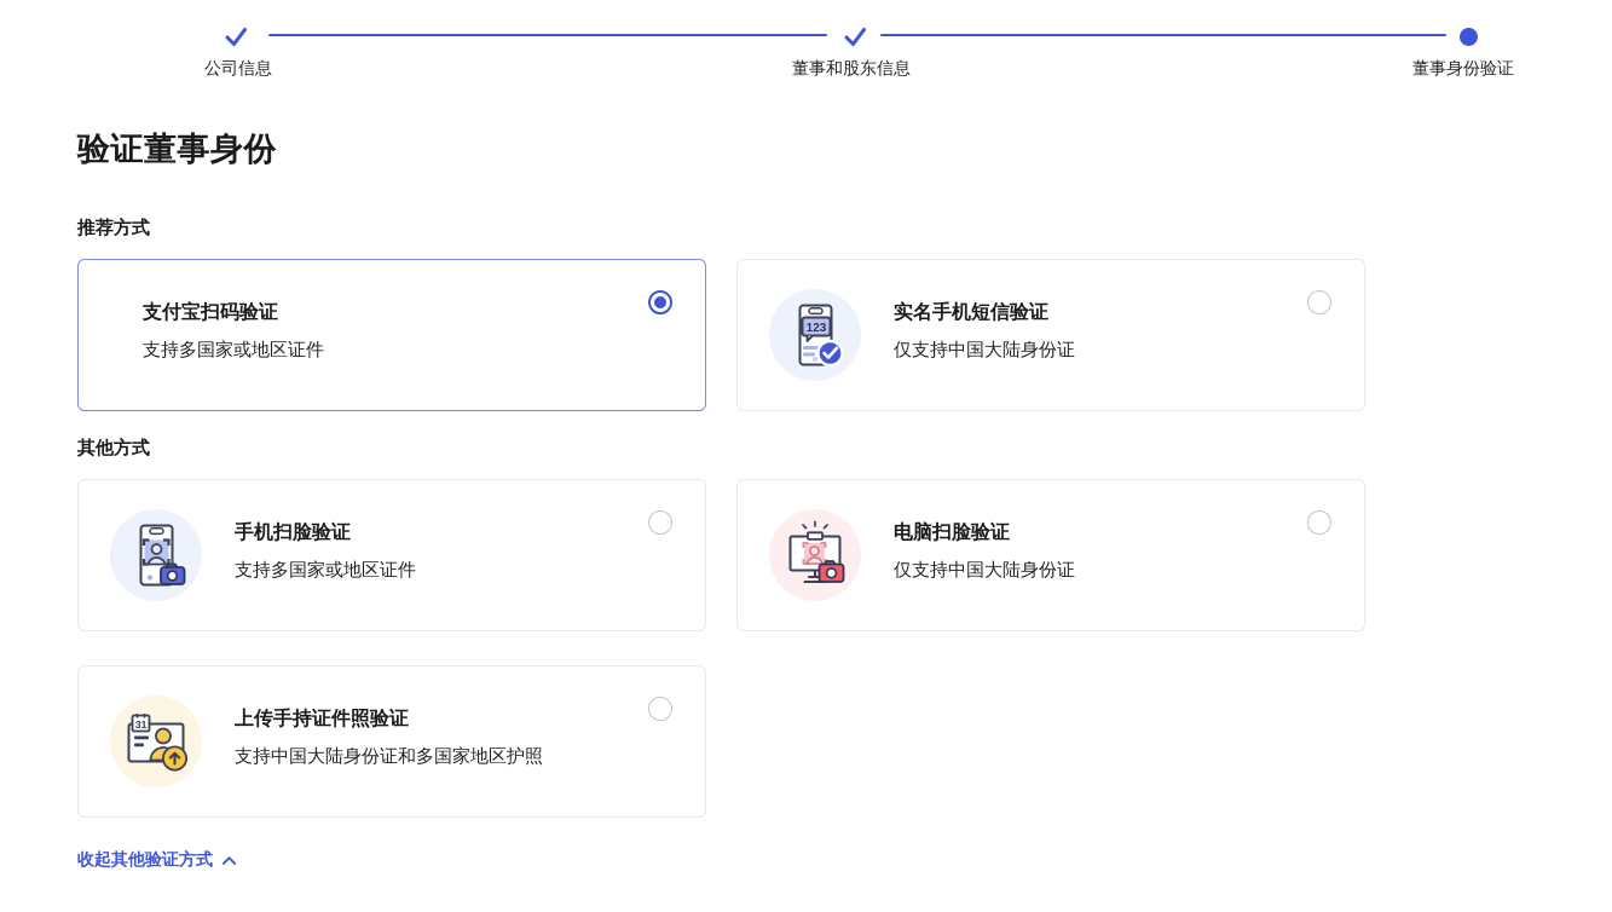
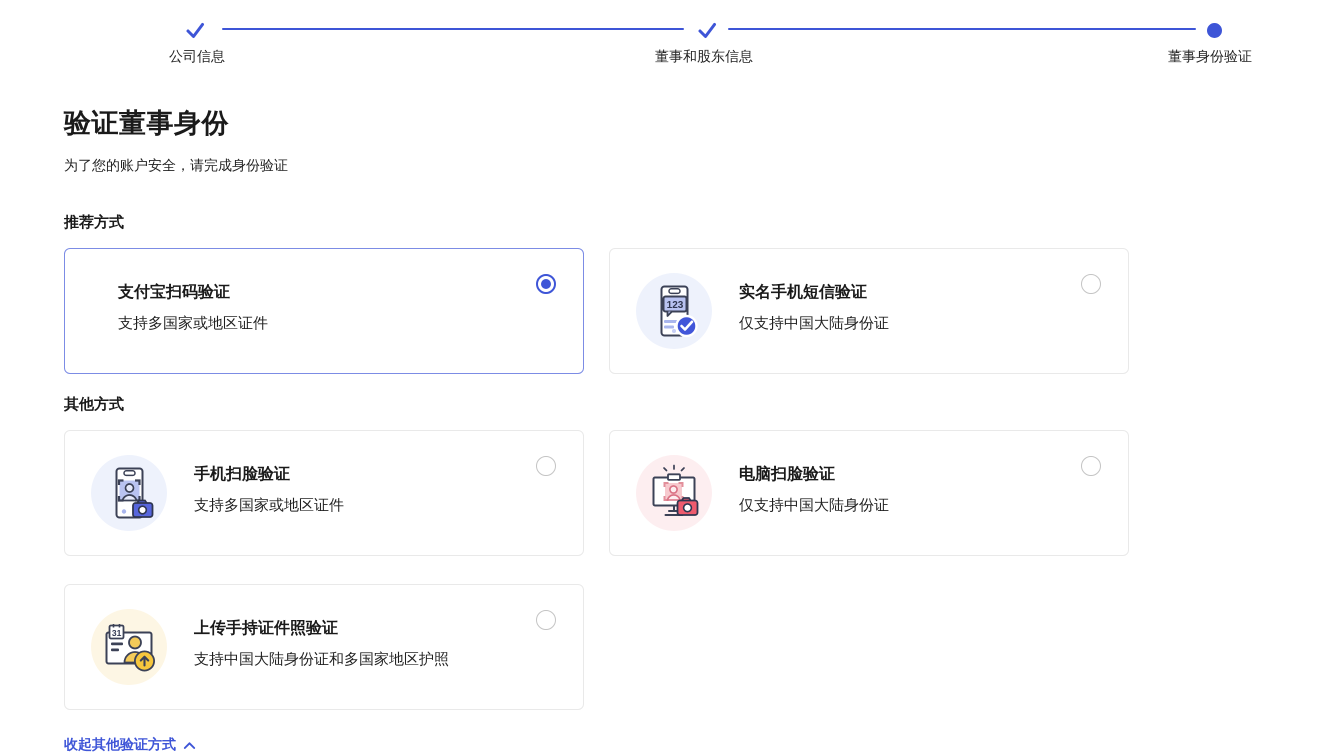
  公司信息
  董事和股东信息
  董事身份验证
  验证董事身份
+ 为了您的账户安全，请完成身份验证
  推荐方式
  支付宝扫码验证
  支持多国家或地区证件
  123
  实名手机短信验证
  仅支持中国大陆身份证
  其他方式
  手机扫脸验证
  支持多国家或地区证件
  电脑扫脸验证
  仅支持中国大陆身份证
  31
  上传手持证件照验证
  支持中国大陆身份证和多国家地区护照
  收起其他验证方式
